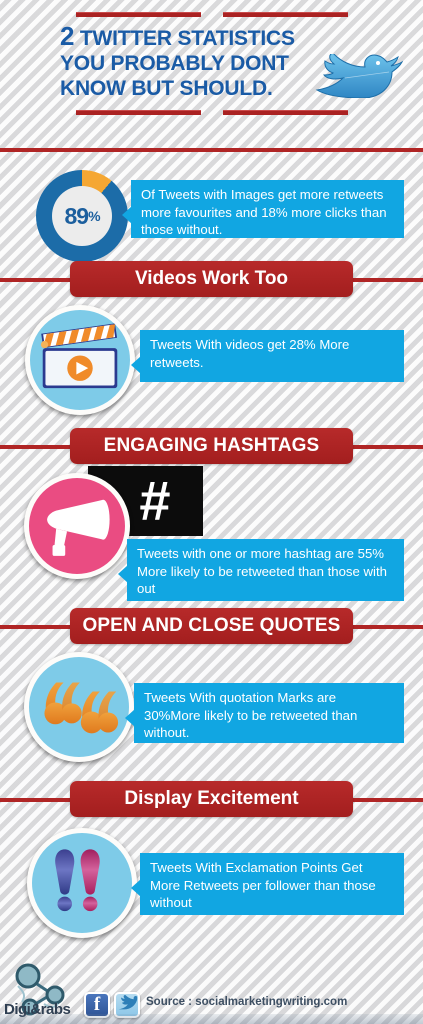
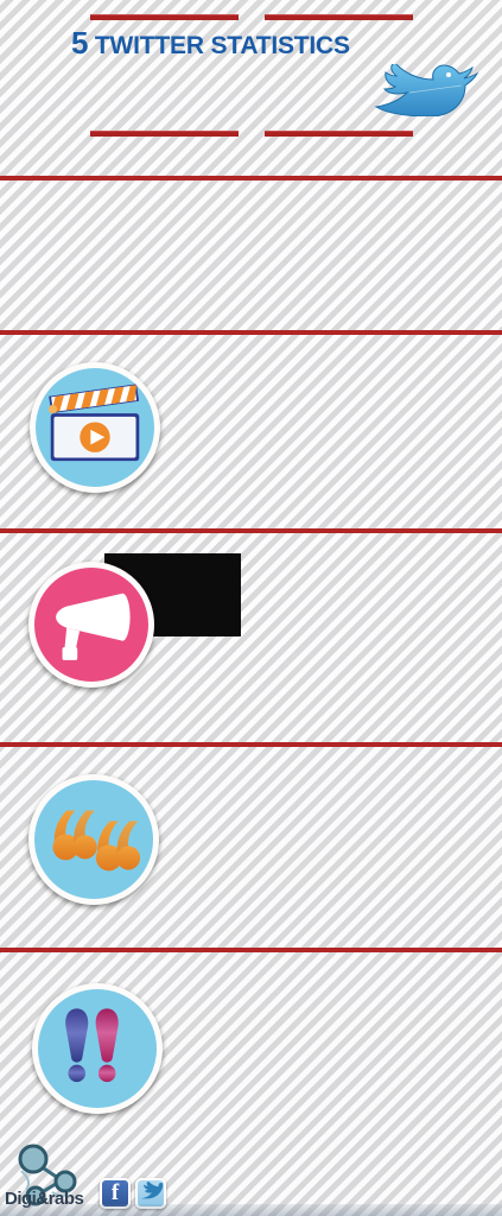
- 2 TWITTER STATISTICS
+ 5 TWITTER STATISTICS
- YOU PROBABLY DONT
- KNOW BUT SHOULD.
- 89
- %
- Of Tweets with Images get more retweets more favourites and 18% more clicks than those without.
- Videos Work Too
- Tweets With videos get 28% More retweets.
- ENGAGING HASHTAGS
- #
- Tweets with one or more hashtag are 55% More likely to be retweeted than those with out
- OPEN AND CLOSE QUOTES
- Tweets With quotation Marks are 30%More likely to be retweeted than without.
- Display Excitement
- Tweets With Exclamation Points Get More Retweets per follower than those without
  Digi&rabs
  f
- Source : socialmarketingwriting.com
